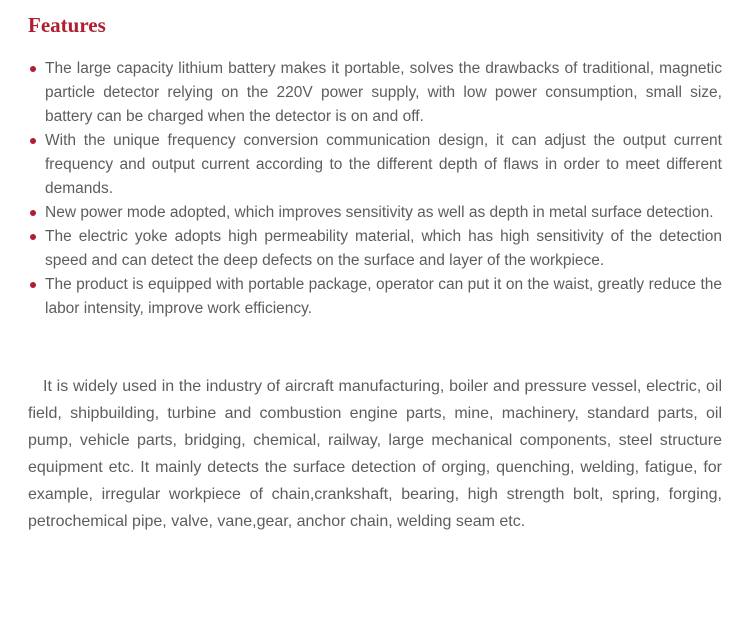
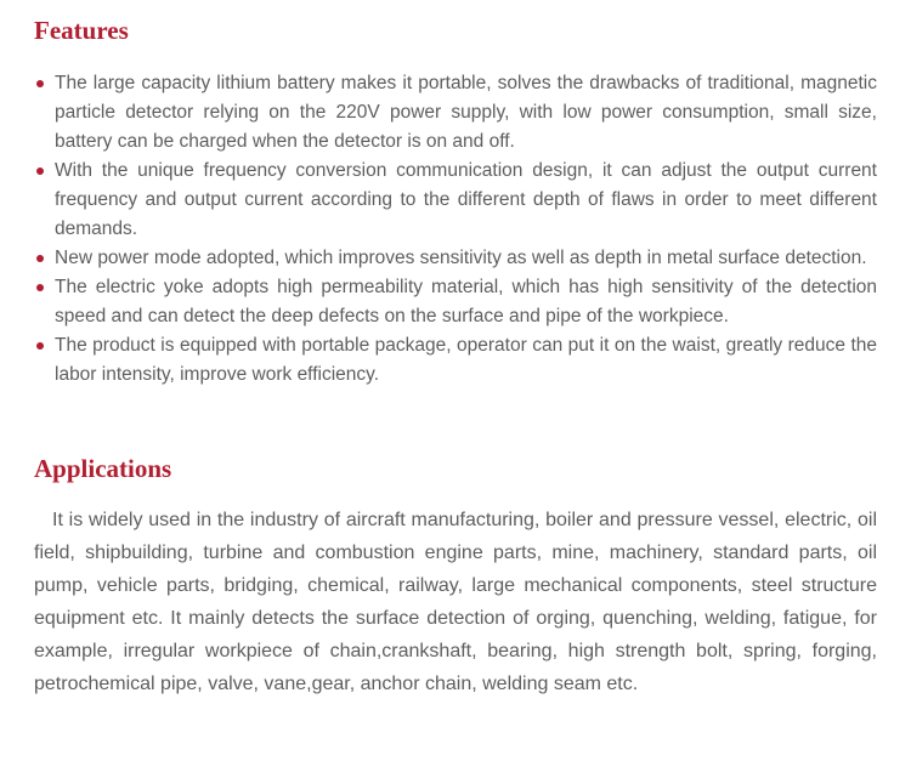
  Features
  The large capacity lithium battery makes it portable, solves the drawbacks of traditional, magnetic particle detector relying on the 220V power supply, with low power consumption, small size, battery can be charged when the detector is on and off.
  With the unique frequency conversion communication design, it can adjust the output current frequency and output current according to the different depth of flaws in order to meet different demands.
  New power mode adopted, which improves sensitivity as well as depth in metal surface detection.
- The electric yoke adopts high permeability material, which has high sensitivity of the detection speed and can detect the deep defects on the surface and layer of the workpiece.
+ The electric yoke adopts high permeability material, which has high sensitivity of the detection speed and can detect the deep defects on the surface and pipe of the workpiece.
  The product is equipped with portable package, operator can put it on the waist, greatly reduce the labor intensity, improve work efficiency.
+ Applications
  It is widely used in the industry of aircraft manufacturing, boiler and pressure vessel, electric, oil field, shipbuilding, turbine and combustion engine parts, mine, machinery, standard parts, oil pump, vehicle parts, bridging, chemical, railway, large mechanical components, steel structure equipment etc. It mainly detects the surface detection of orging, quenching, welding, fatigue, for example, irregular workpiece of chain,crankshaft, bearing, high strength bolt, spring, forging, petrochemical pipe, valve, vane,gear, anchor chain, welding seam etc.
